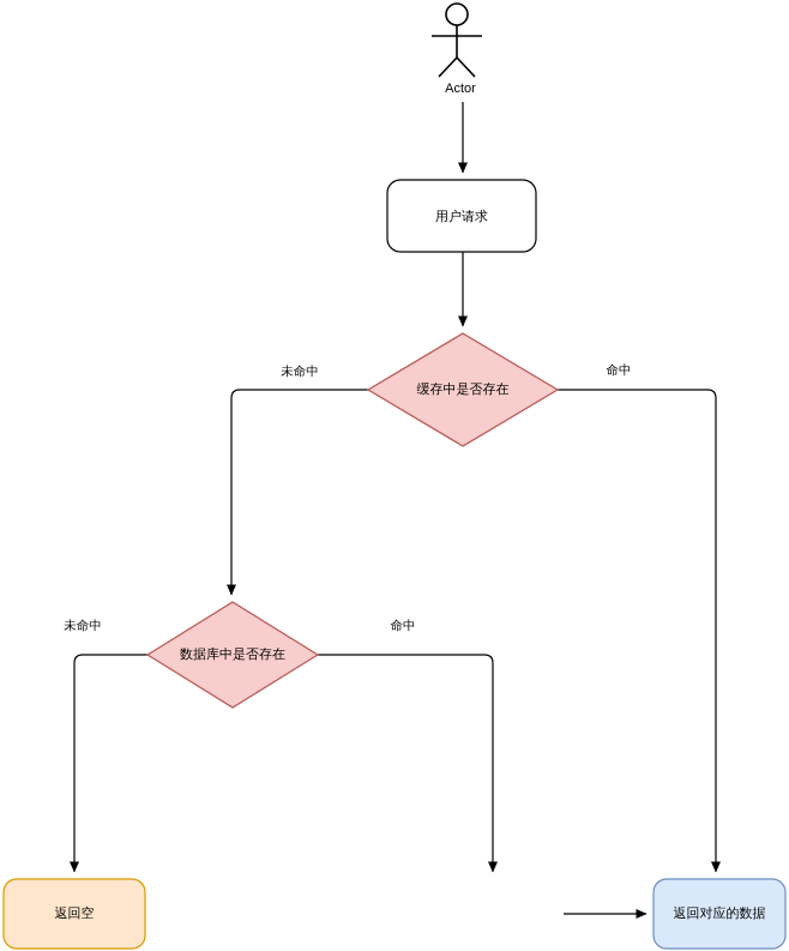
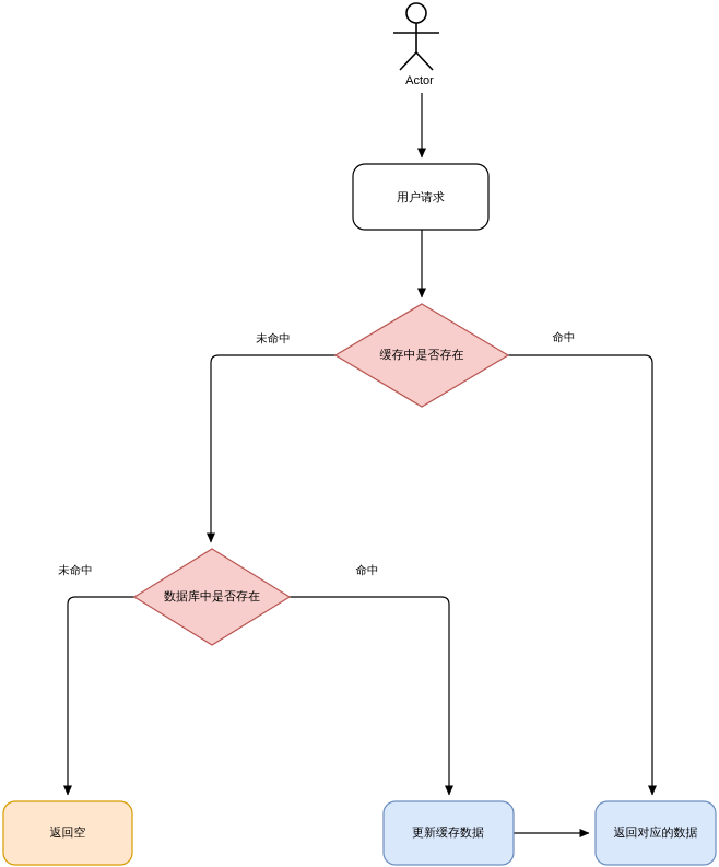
  Actor
  未命中
  命中
  未命中
  命中
  用户请求
  缓存中是否存在
  数据库中是否存在
  返回空
+ 更新缓存数据
  返回对应的数据
